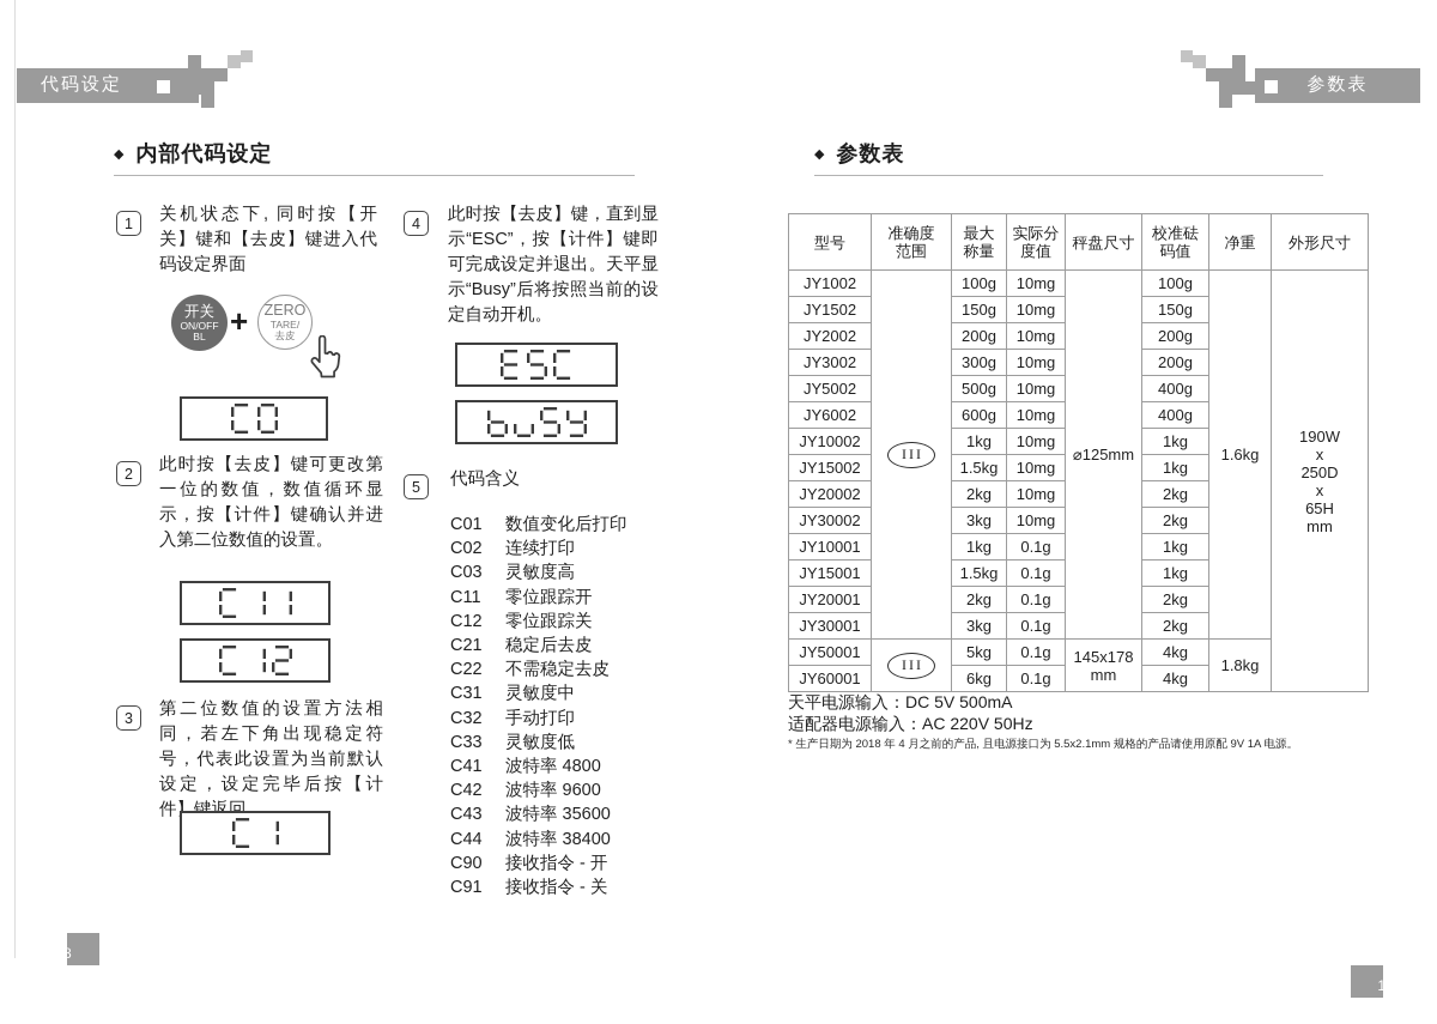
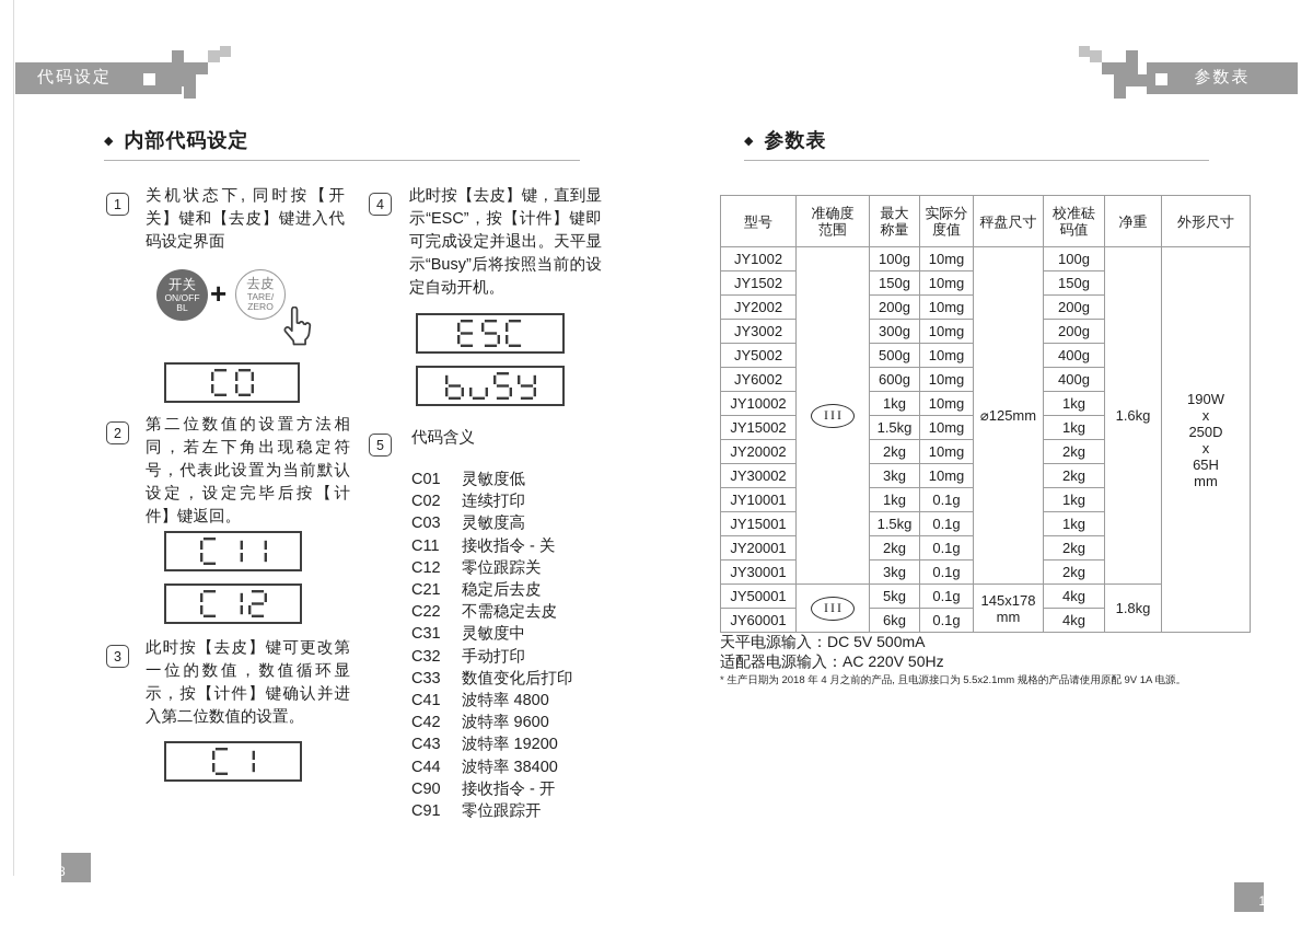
  代码设定
  参数表
  ◆ 内部代码设定
  ◆ 参数表
  1
  关机状态下, 同时按【开关】键和【去皮】键进入代码设定界面
  开关
  ON/OFF
  BL
  +
- ZERO
+ 去皮
  TARE/
- 去皮
+ ZERO
  2
- 此时按【去皮】键可更改第一位的数值，数值循环显示，按【计件】键确认并进入第二位数值的设置。
+ 第二位数值的设置方法相同，若左下角出现稳定符号，代表此设置为当前默认设定，设定完毕后按【计件】键返回。
  3
- 第二位数值的设置方法相同，若左下角出现稳定符号，代表此设置为当前默认设定，设定完毕后按【计件】键返回。
+ 此时按【去皮】键可更改第一位的数值，数值循环显示，按【计件】键确认并进入第二位数值的设置。
  4
  此时按【去皮】键，直到显示“ESC”，按【计件】键即可完成设定并退出。天平显示“Busy”后将按照当前的设定自动开机。
  5
  代码含义
  C01
- 数值变化后打印
+ 灵敏度低
  C02
  连续打印
  C03
  灵敏度高
  C11
- 零位跟踪开
+ 接收指令 - 关
  C12
  零位跟踪关
  C21
  稳定后去皮
  C22
  不需稳定去皮
  C31
  灵敏度中
  C32
  手动打印
  C33
- 灵敏度低
+ 数值变化后打印
  C41
  波特率 4800
  C42
  波特率 9600
  C43
- 波特率 35600
+ 波特率 19200
  C44
  波特率 38400
  C90
  接收指令 - 开
  C91
- 接收指令 - 关
+ 零位跟踪开
  型号	准确度范围	最大称量	实际分度值	秤盘尺寸	校准砝码值	净重	外形尺寸
  JY1002	III	100g	10mg	⌀125mm	100g	1.6kg	190Wx250Dx65Hmm
  JY1502	150g	10mg	150g
  JY2002	200g	10mg	200g
  JY3002	300g	10mg	200g
  JY5002	500g	10mg	400g
  JY6002	600g	10mg	400g
  JY10002	1kg	10mg	1kg
  JY15002	1.5kg	10mg	1kg
  JY20002	2kg	10mg	2kg
  JY30002	3kg	10mg	2kg
  JY10001	1kg	0.1g	1kg
  JY15001	1.5kg	0.1g	1kg
  JY20001	2kg	0.1g	2kg
  JY30001	3kg	0.1g	2kg
  JY50001	III	5kg	0.1g	145x178mm	4kg	1.8kg
  JY60001	6kg	0.1g	4kg
  天平电源输入：DC 5V 500mA
  适配器电源输入：AC 220V 50Hz
  * 生产日期为 2018 年 4 月之前的产品, 且电源接口为 5.5x2.1mm 规格的产品请使用原配 9V 1A 电源。
  8
  1
